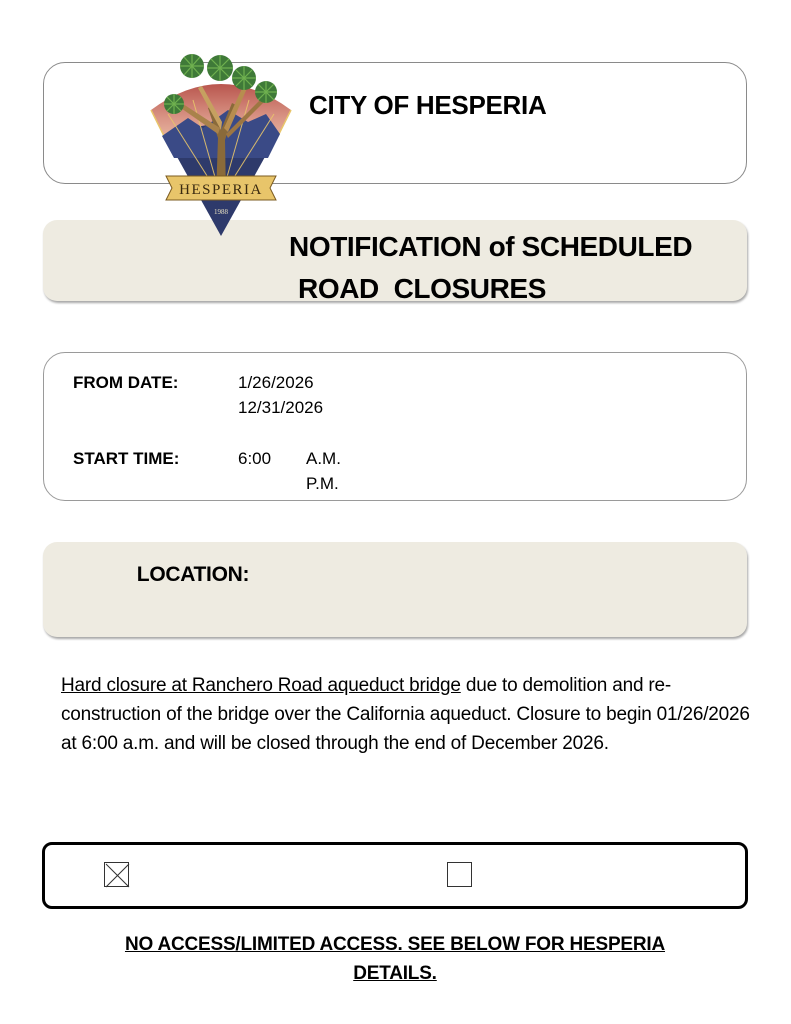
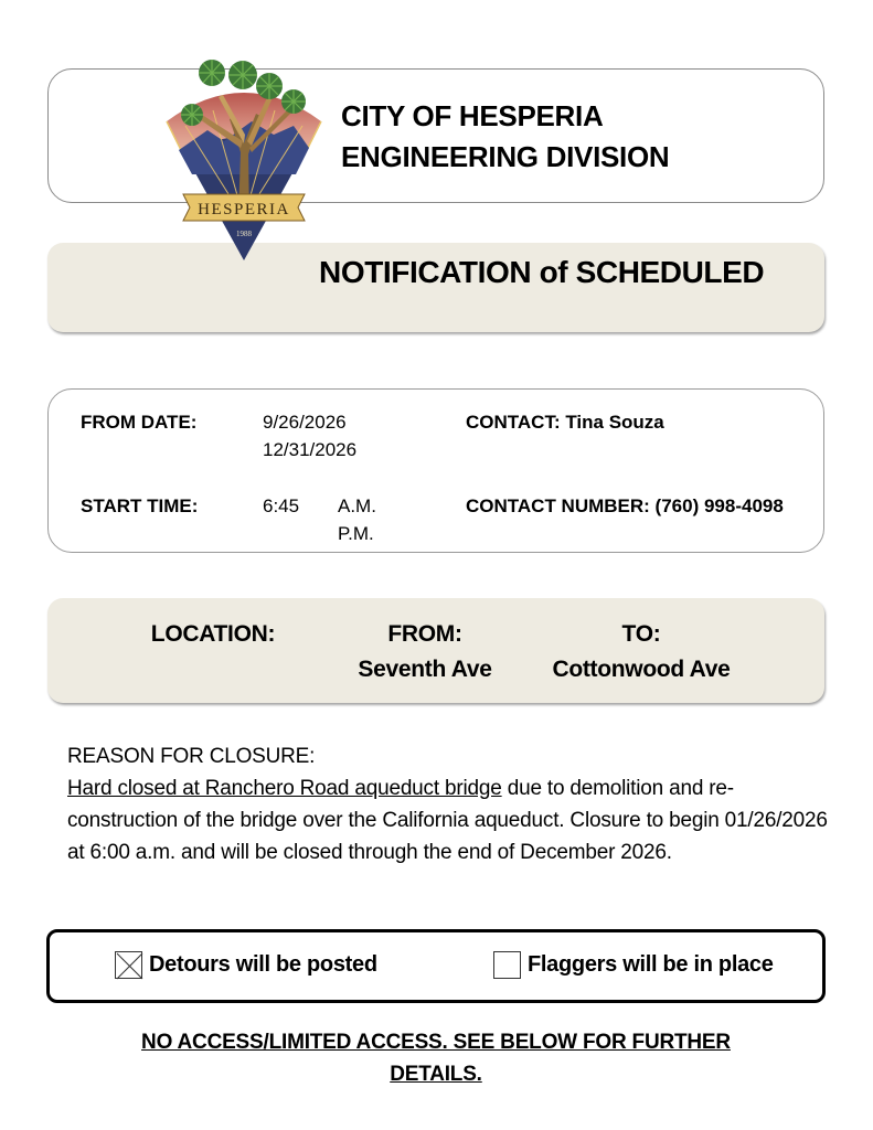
  CITY OF HESPERIA
+ ENGINEERING DIVISION
  HESPERIA
  1988
  NOTIFICATION of SCHEDULED
- ROAD CLOSURES
  FROM DATE:
- 1/26/2026
+ 9/26/2026
  12/31/2026
  START TIME:
- 6:00
+ 6:45
  A.M.
  P.M.
+ CONTACT: Tina Souza
+ CONTACT NUMBER: (760) 998-4098
  LOCATION:
+ FROM:
+ Seventh Ave
+ TO:
+ Cottonwood Ave
+ REASON FOR CLOSURE:
- Hard closure at Ranchero Road aqueduct bridge due to demolition and re-construction of the bridge over the California aqueduct. Closure to begin 01/26/2026 at 6:00 a.m. and will be closed through the end of December 2026.
+ Hard closed at Ranchero Road aqueduct bridge due to demolition and re-construction of the bridge over the California aqueduct. Closure to begin 01/26/2026 at 6:00 a.m. and will be closed through the end of December 2026.
+ Detours will be posted
+ Flaggers will be in place
- NO ACCESS/LIMITED ACCESS. SEE BELOW FOR HESPERIA DETAILS.
+ NO ACCESS/LIMITED ACCESS. SEE BELOW FOR FURTHER DETAILS.
